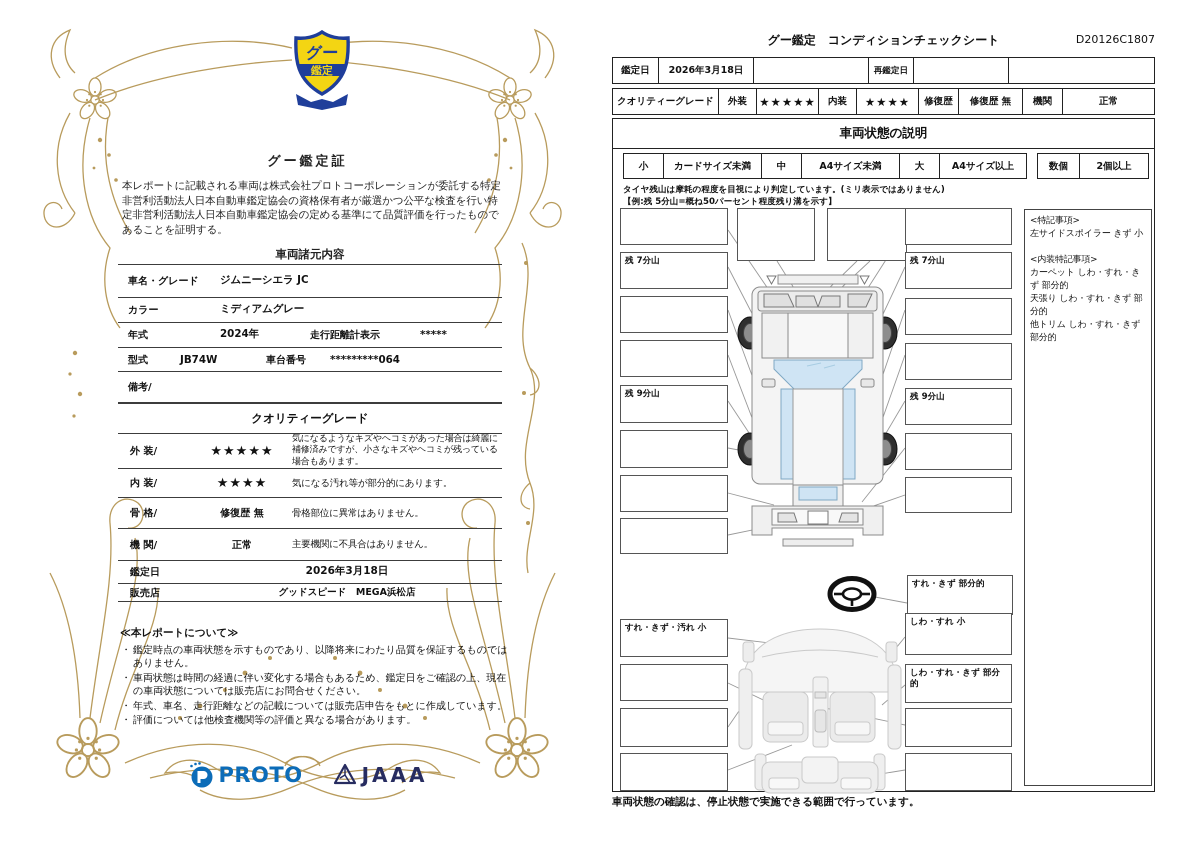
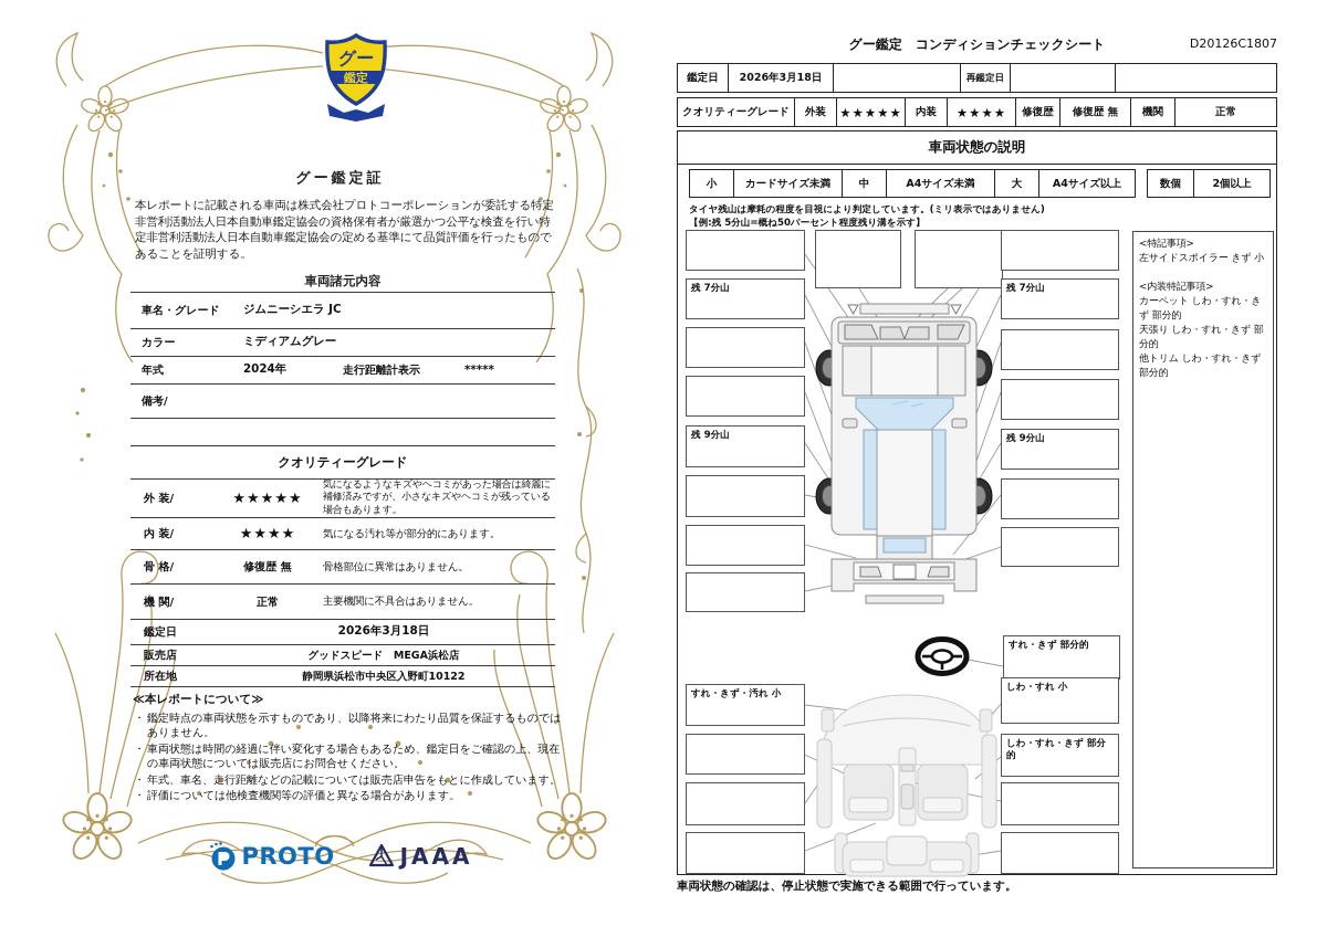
  グー
  鑑定
  グー鑑定証
  本レポートに記載される車両は株式会社プロトコーポレーションが委託する特定非営利活動法人日本自動車鑑定協会の資格保有者が厳選かつ公平な検査を行い特定非営利活動法人日本自動車鑑定協会の定める基準にて品質評価を行ったものであることを証明する。
  車両諸元内容
  車名・グレード
  ジムニーシエラ JC
  カラー
  ミディアムグレー
  年式
  2024年
  走行距離計表示
  *****
- 型式
- JB74W
- 車台番号
- *********064
  備考/
  クオリティーグレード
  外 装/
  ★★★★★
  気になるようなキズやヘコミがあった場合は綺麗に補修済みですが、小さなキズやヘコミが残っている場合もあります。
  内 装/
  ★★★★
  気になる汚れ等が部分的にあります。
  骨 格/
  修復歴 無
  骨格部位に異常はありません。
  機 関/
  正常
  主要機関に不具合はありません。
  鑑定日
  2026年3月18日
  販売店
  グッドスピード MEGA浜松店
+ 所在地
+ 静岡県浜松市中央区入野町10122
  ≪本レポートについて≫
  鑑定時点の車両状態を示すものであり、以降将来にわたり品質を保証するものではありません。
  車両状態は時間の経過に伴い変化する場合もあるため、鑑定日をご確認の上、現在の車両状態については販売店にお問合せください。
  年式、車名、走行距離などの記載については販売店申告をもとに作成しています。
  評価については他検査機関等の評価と異なる場合があります。
  PROTO
  JAAA
  グー鑑定 コンディションチェックシート
  D20126C1807
  鑑定日
  2026年3月18日
  再鑑定日
  クオリティーグレード
  外装
  ★★★★★
  内装
  ★★★★
  修復歴
  修復歴 無
  機関
  正常
  車両状態の説明
  小
  カードサイズ未満
  中
  A4サイズ未満
  大
  A4サイズ以上
  数個
  2個以上
  タイヤ残山は摩耗の程度を目視により判定しています。(ミリ表示ではありません)
  【例:残 5分山=概ね50パーセント程度残り溝を示す】
  <特記事項>
  左サイドスポイラー きず 小
  <内装特記事項>
  カーペット しわ・すれ・きず 部分的
  天張り しわ・すれ・きず 部分的
  他トリム しわ・すれ・きず 部分的
  残 7分山
  残 9分山
  残 7分山
  残 9分山
  すれ・きず 部分的
  すれ・きず・汚れ 小
  しわ・すれ 小
  しわ・すれ・きず 部分的
  車両状態の確認は、停止状態で実施できる範囲で行っています。
